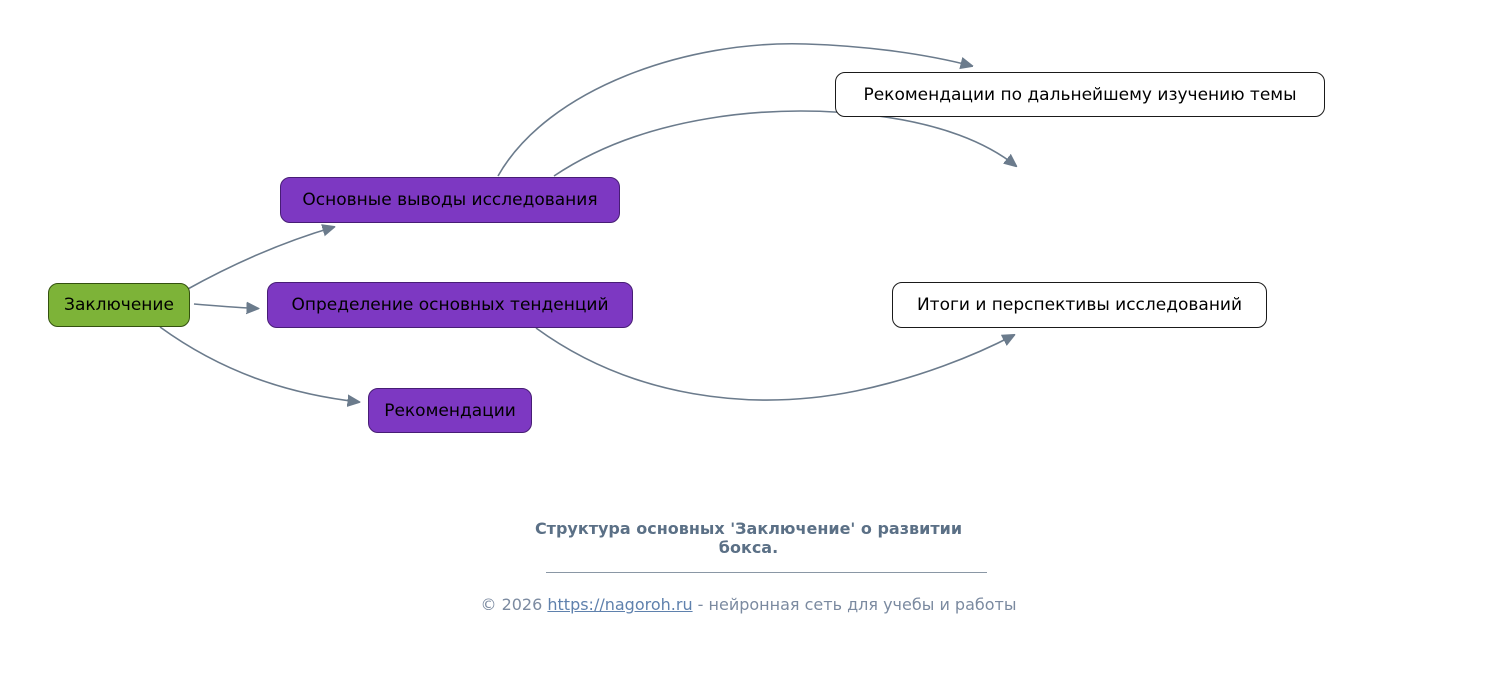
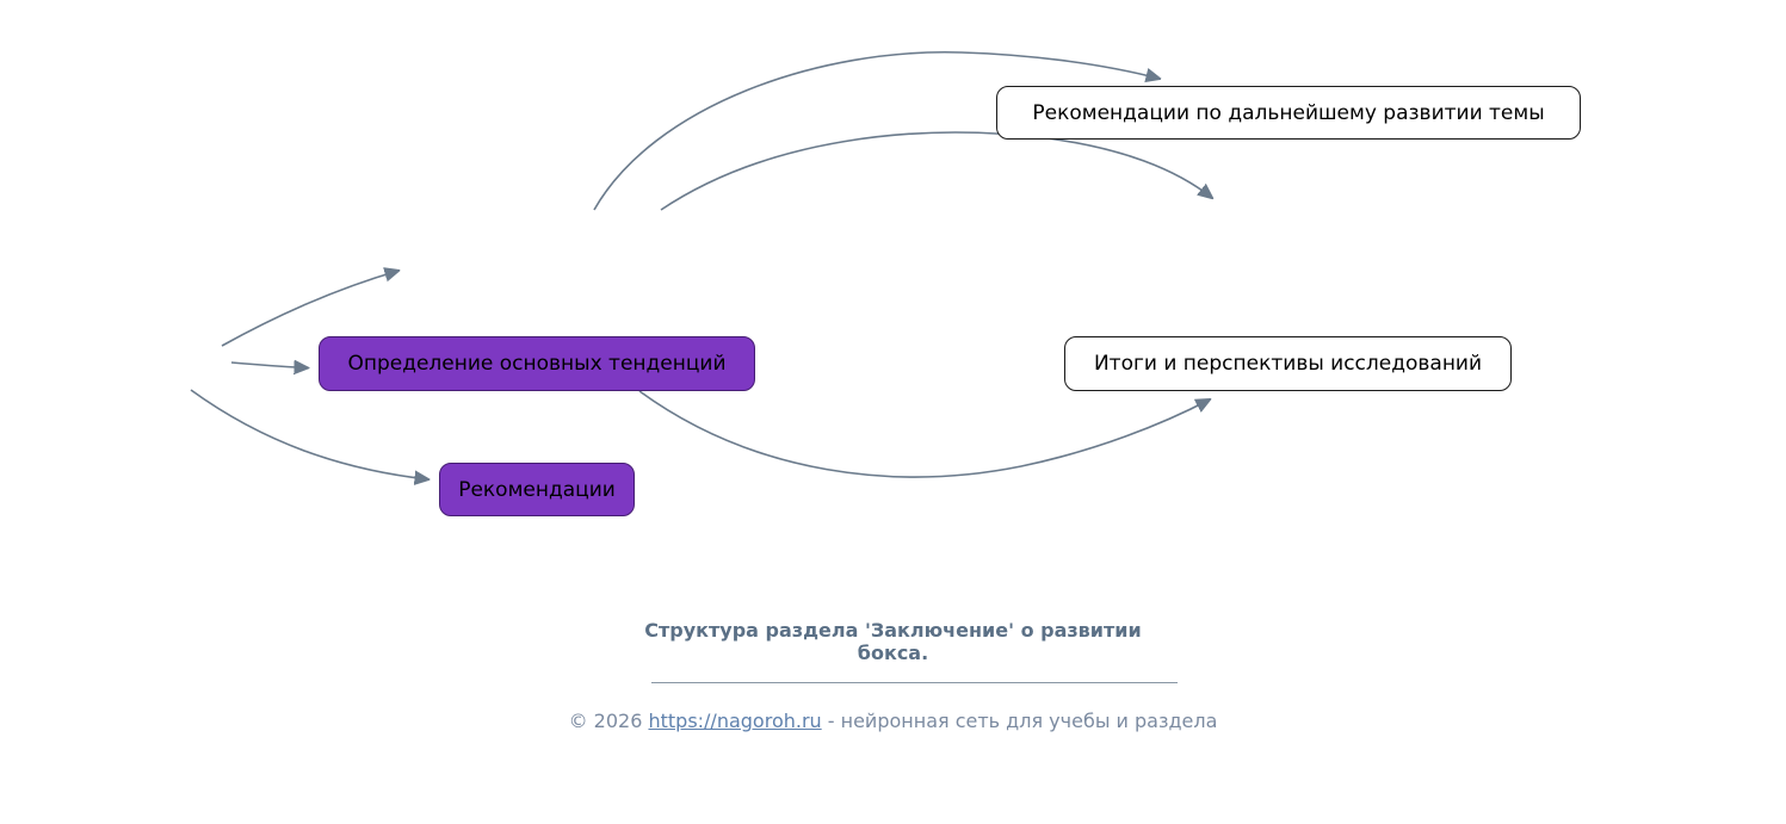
- Заключение
- Основные выводы исследования
  Определение основных тенденций
  Рекомендации
- Рекомендации по дальнейшему изучению темы
+ Рекомендации по дальнейшему развитии темы
  Итоги и перспективы исследований
- Структура основных 'Заключение' о развитии бокса.
+ Структура раздела 'Заключение' о развитии бокса.
- © 2026 https://nagoroh.ru - нейронная сеть для учебы и работы
+ © 2026 https://nagoroh.ru - нейронная сеть для учебы и раздела
